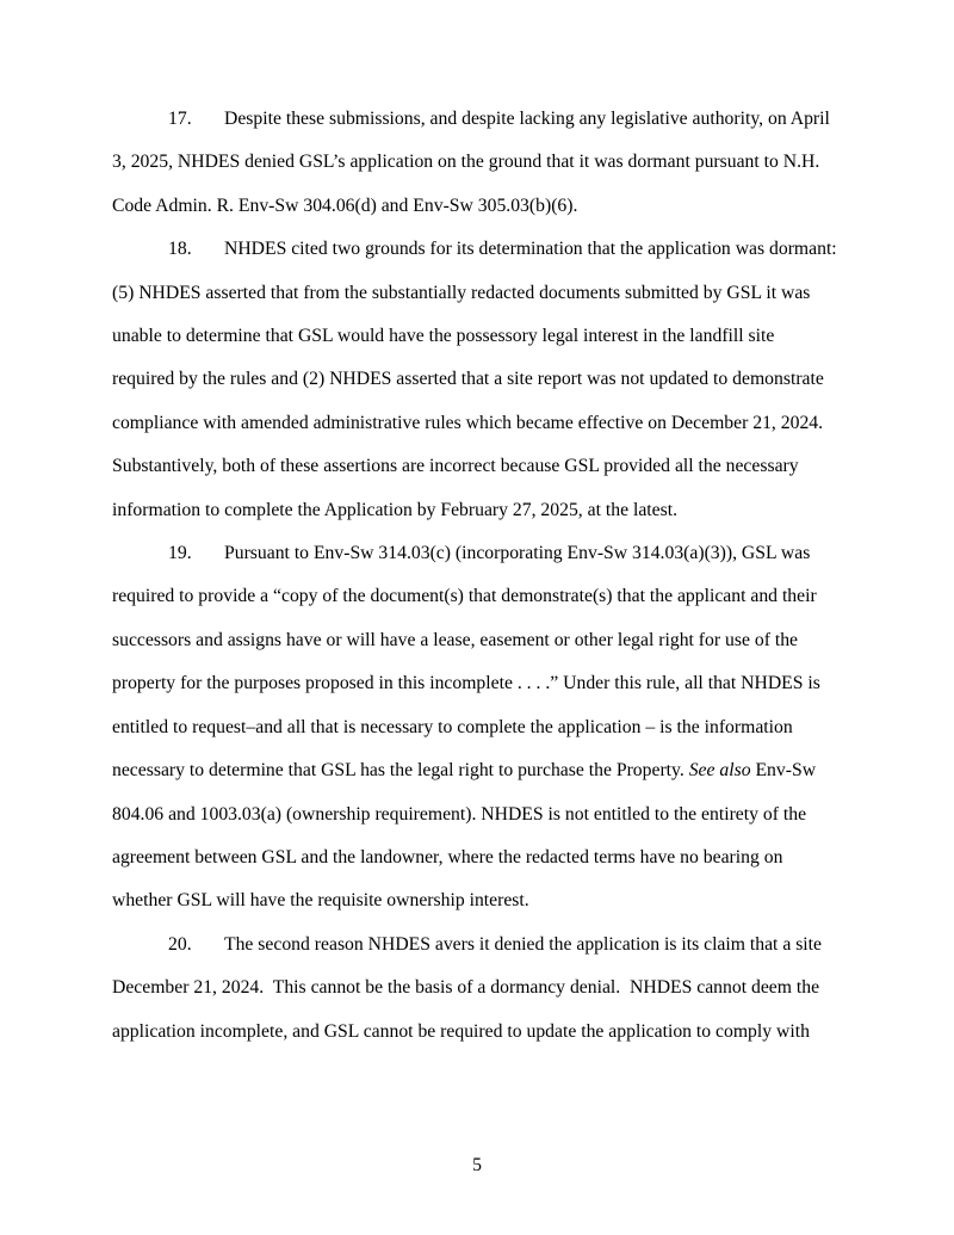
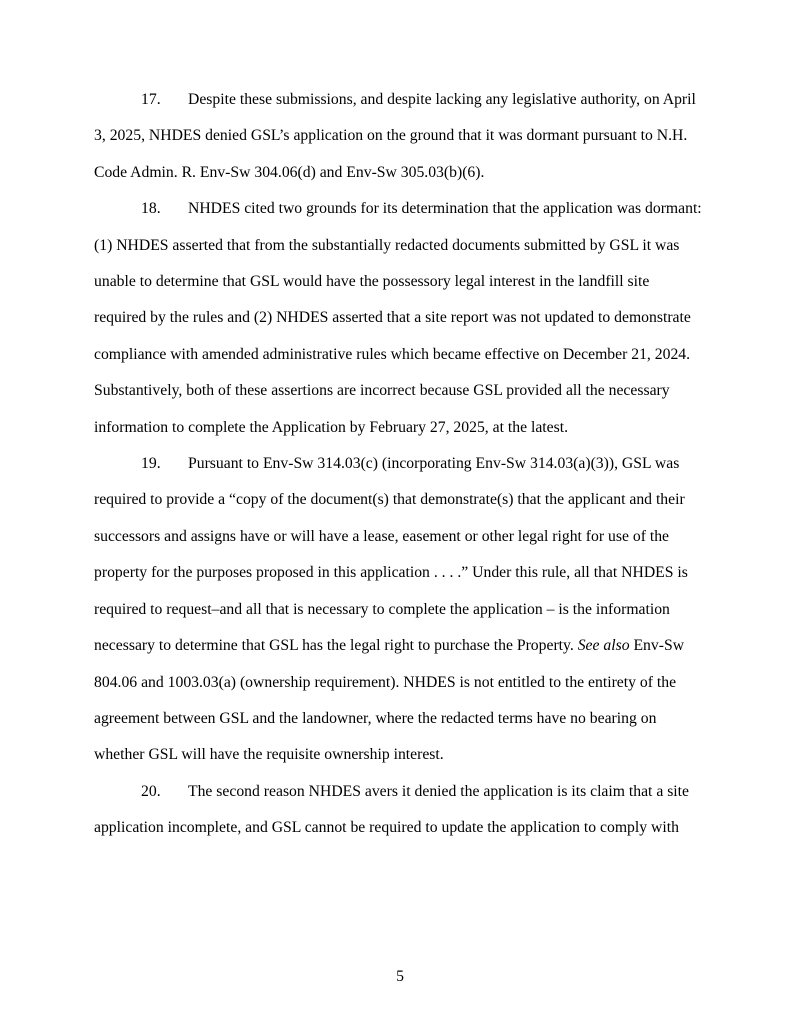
  17. Despite these submissions, and despite lacking any legislative authority, on April
  3, 2025, NHDES denied GSL’s application on the ground that it was dormant pursuant to N.H.
  Code Admin. R. Env-Sw 304.06(d) and Env-Sw 305.03(b)(6).
  18. NHDES cited two grounds for its determination that the application was dormant:
- (5) NHDES asserted that from the substantially redacted documents submitted by GSL it was
+ (1) NHDES asserted that from the substantially redacted documents submitted by GSL it was
  unable to determine that GSL would have the possessory legal interest in the landfill site
  required by the rules and (2) NHDES asserted that a site report was not updated to demonstrate
  compliance with amended administrative rules which became effective on December 21, 2024.
  Substantively, both of these assertions are incorrect because GSL provided all the necessary
  information to complete the Application by February 27, 2025, at the latest.
  19. Pursuant to Env-Sw 314.03(c) (incorporating Env-Sw 314.03(a)(3)), GSL was
  required to provide a “copy of the document(s) that demonstrate(s) that the applicant and their
  successors and assigns have or will have a lease, easement or other legal right for use of the
- property for the purposes proposed in this incomplete . . . .” Under this rule, all that NHDES is
+ property for the purposes proposed in this application . . . .” Under this rule, all that NHDES is
- entitled to request–and all that is necessary to complete the application – is the information
+ required to request–and all that is necessary to complete the application – is the information
  necessary to determine that GSL has the legal right to purchase the Property. See also Env-Sw
  804.06 and 1003.03(a) (ownership requirement). NHDES is not entitled to the entirety of the
  agreement between GSL and the landowner, where the redacted terms have no bearing on
  whether GSL will have the requisite ownership interest.
  20. The second reason NHDES avers it denied the application is its claim that a site
- December 21, 2024. This cannot be the basis of a dormancy denial. NHDES cannot deem the
  application incomplete, and GSL cannot be required to update the application to comply with
  5
